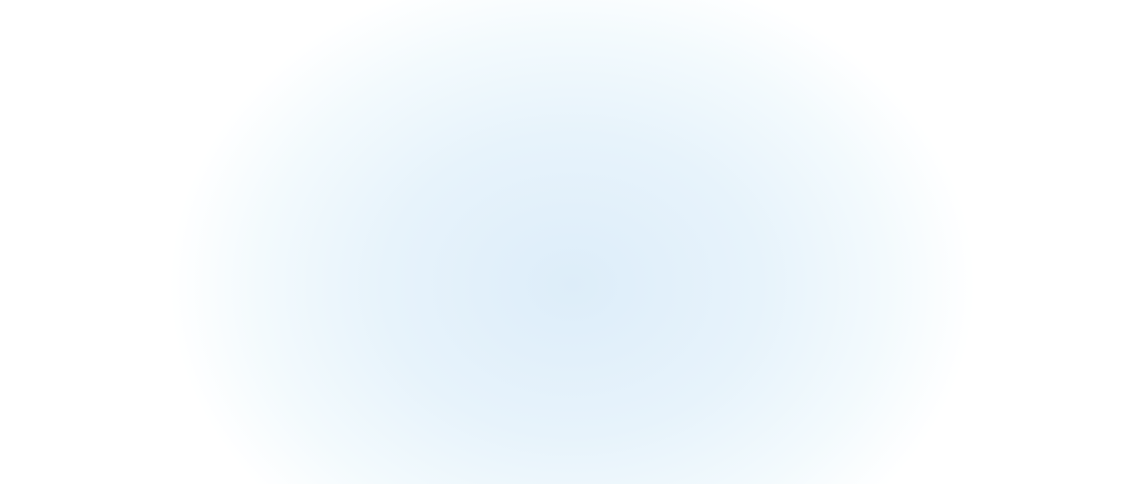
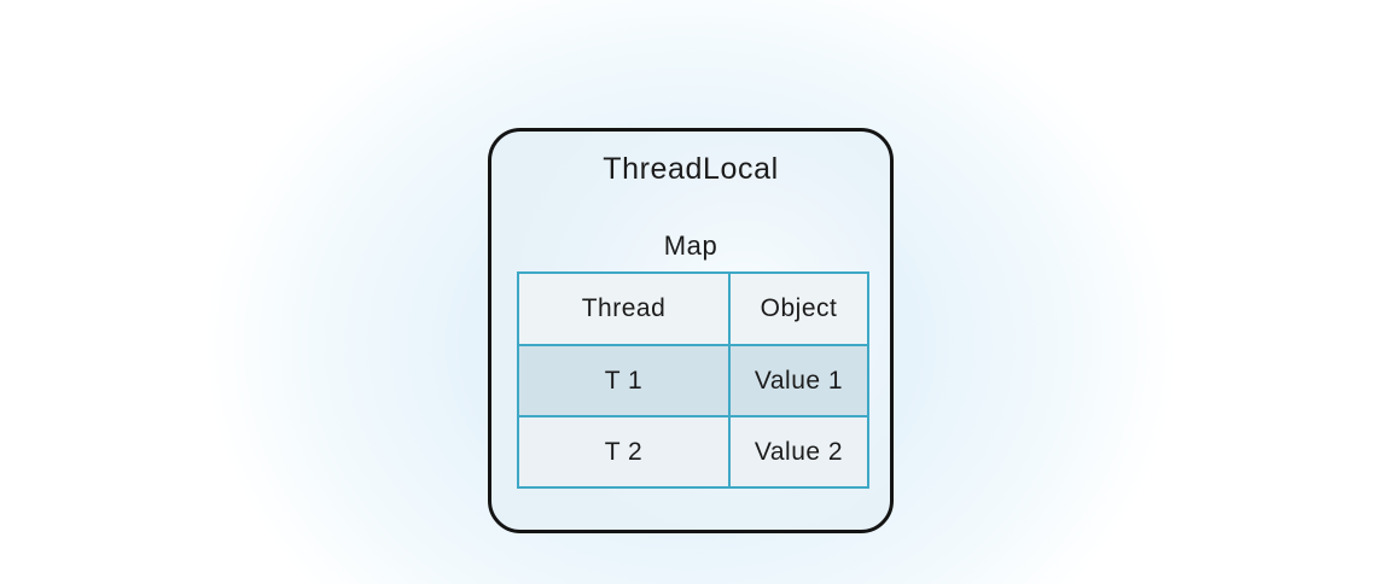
+ ThreadLocal
+ Map
+ Thread	Object
+ T 1	Value 1
+ T 2	Value 2
